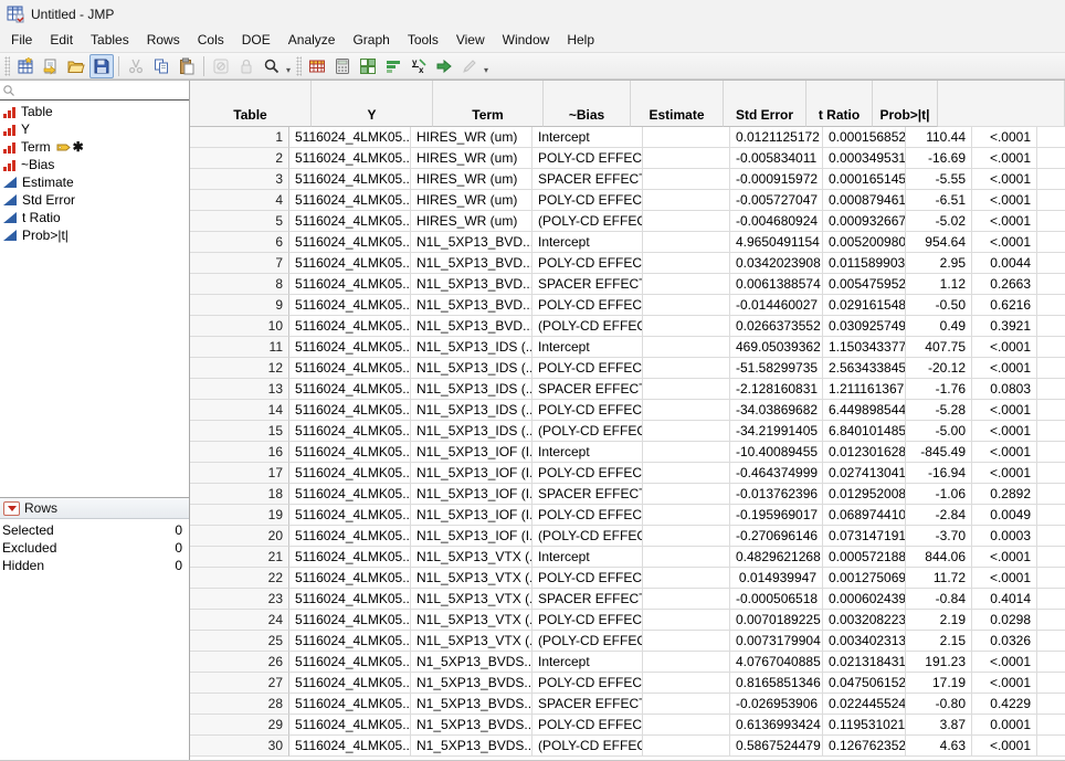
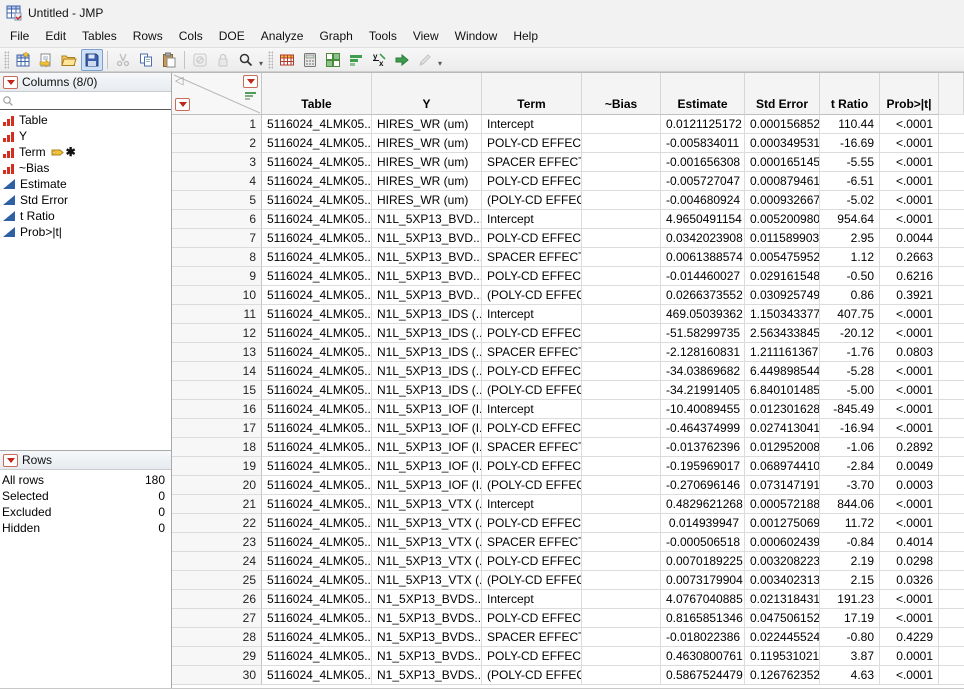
  Untitled - JMP
  File
  Edit
  Tables
  Rows
  Cols
  DOE
  Analyze
  Graph
  Tools
  View
  Window
  Help
  ▾
  y
  x
  ▾
+ Columns (8/0)
  Table
  Y
  Term
  ✱
  ~Bias
  Estimate
  Std Error
  t Ratio
  Prob>|t|
  Rows
+ All rows
+ 180
  Selected
  0
  Excluded
  0
  Hidden
  0
+ ◁
  Table
  Y
  Term
  ~Bias
  Estimate
  Std Error
  t Ratio
  Prob>|t|
  1
  5116024_4LMK05..
  HIRES_WR (um)
  Intercept
  0.0121125172
  0.000156852
  110.44
  <.0001
  2
  5116024_4LMK05..
  HIRES_WR (um)
  POLY-CD EFFEC
  -0.005834011
  0.000349531
  -16.69
  <.0001
  3
  5116024_4LMK05..
  HIRES_WR (um)
  SPACER EFFEC
- -0.000915972
+ -0.001656308
  0.000165145
  -5.55
  <.0001
  4
  5116024_4LMK05..
  HIRES_WR (um)
  POLY-CD EFFEC
  -0.005727047
  0.000879461
  -6.51
  <.0001
  5
  5116024_4LMK05..
  HIRES_WR (um)
  (POLY-CD EFFEC
  -0.004680924
  0.000932667
  -5.02
  <.0001
  6
  5116024_4LMK05..
  N1L_5XP13_BVD..
  Intercept
  4.9650491154
  0.005200980
  954.64
  <.0001
  7
  5116024_4LMK05..
  N1L_5XP13_BVD..
  POLY-CD EFFEC
  0.0342023908
  0.011589903
  2.95
  0.0044
  8
  5116024_4LMK05..
  N1L_5XP13_BVD..
  SPACER EFFEC
  0.0061388574
  0.005475952
  1.12
  0.2663
  9
  5116024_4LMK05..
  N1L_5XP13_BVD..
  POLY-CD EFFEC
  -0.014460027
  0.029161548
  -0.50
  0.6216
  10
  5116024_4LMK05..
  N1L_5XP13_BVD..
  (POLY-CD EFFEC
  0.0266373552
  0.030925749
- 0.49
+ 0.86
  0.3921
  11
  5116024_4LMK05..
  N1L_5XP13_IDS (..
  Intercept
  469.05039362
  1.150343377
  407.75
  <.0001
  12
  5116024_4LMK05..
  N1L_5XP13_IDS (..
  POLY-CD EFFEC
  -51.58299735
  2.563433845
  -20.12
  <.0001
  13
  5116024_4LMK05..
  N1L_5XP13_IDS (..
  SPACER EFFEC
  -2.128160831
  1.211161367
  -1.76
  0.0803
  14
  5116024_4LMK05..
  N1L_5XP13_IDS (..
  POLY-CD EFFEC
  -34.03869682
  6.449898544
  -5.28
  <.0001
  15
  5116024_4LMK05..
  N1L_5XP13_IDS (..
  (POLY-CD EFFEC
  -34.21991405
  6.840101485
  -5.00
  <.0001
  16
  5116024_4LMK05..
  N1L_5XP13_IOF (I.
  Intercept
  -10.40089455
  0.012301628
  -845.49
  <.0001
  17
  5116024_4LMK05..
  N1L_5XP13_IOF (I.
  POLY-CD EFFEC
  -0.464374999
  0.027413041
  -16.94
  <.0001
  18
  5116024_4LMK05..
  N1L_5XP13_IOF (I.
  SPACER EFFEC
  -0.013762396
  0.012952008
  -1.06
  0.2892
  19
  5116024_4LMK05..
  N1L_5XP13_IOF (I.
  POLY-CD EFFEC
  -0.195969017
  0.068974410
  -2.84
  0.0049
  20
  5116024_4LMK05..
  N1L_5XP13_IOF (I.
  (POLY-CD EFFEC
  -0.270696146
  0.073147191
  -3.70
  0.0003
  21
  5116024_4LMK05..
  N1L_5XP13_VTX (.
  Intercept
  0.4829621268
  0.000572188
  844.06
  <.0001
  22
  5116024_4LMK05..
  N1L_5XP13_VTX (.
  POLY-CD EFFEC
  0.014939947
  0.001275069
  11.72
  <.0001
  23
  5116024_4LMK05..
  N1L_5XP13_VTX (.
  SPACER EFFEC
  -0.000506518
  0.000602439
  -0.84
  0.4014
  24
  5116024_4LMK05..
  N1L_5XP13_VTX (.
  POLY-CD EFFEC
  0.0070189225
  0.003208223
  2.19
  0.0298
  25
  5116024_4LMK05..
  N1L_5XP13_VTX (.
  (POLY-CD EFFEC
  0.0073179904
  0.003402313
  2.15
  0.0326
  26
  5116024_4LMK05..
  N1_5XP13_BVDS..
  Intercept
  4.0767040885
  0.021318431
  191.23
  <.0001
  27
  5116024_4LMK05..
  N1_5XP13_BVDS..
  POLY-CD EFFEC
  0.8165851346
  0.047506152
  17.19
  <.0001
  28
  5116024_4LMK05..
  N1_5XP13_BVDS..
  SPACER EFFEC
- -0.026953906
+ -0.018022386
  0.022445524
  -0.80
  0.4229
  29
  5116024_4LMK05..
  N1_5XP13_BVDS..
  POLY-CD EFFEC
- 0.6136993424
+ 0.4630800761
  0.119531021
  3.87
  0.0001
  30
  5116024_4LMK05..
  N1_5XP13_BVDS..
  (POLY-CD EFFEC
  0.5867524479
  0.126762352
  4.63
  <.0001
